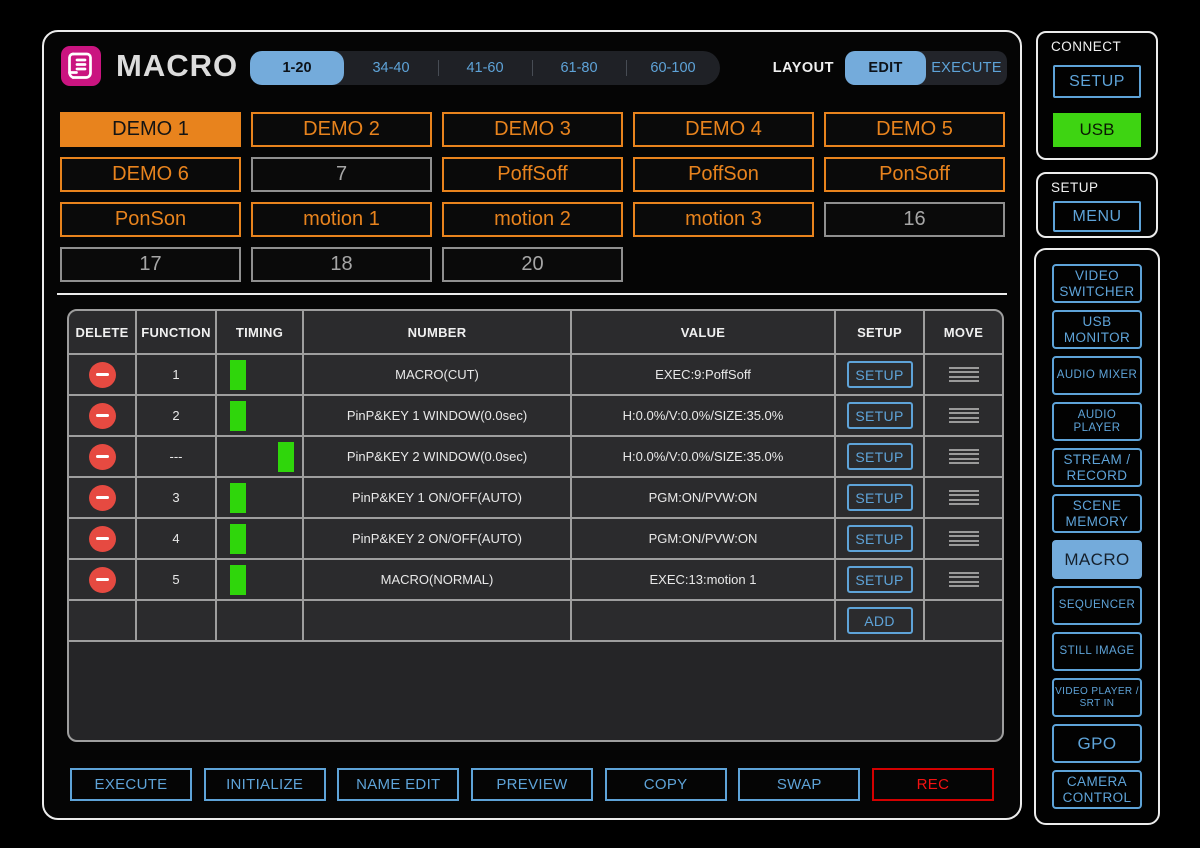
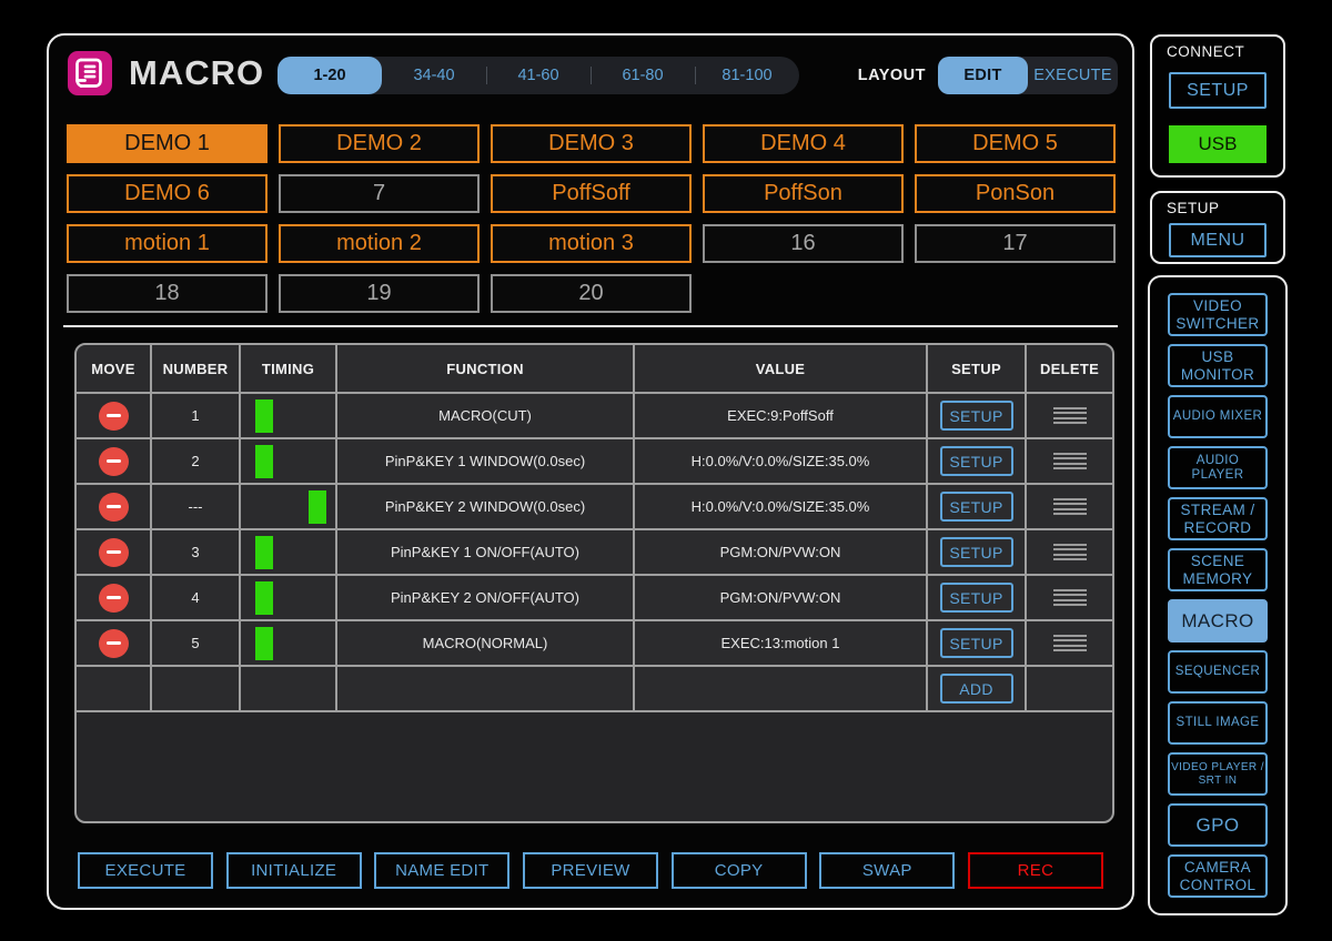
  MACRO
  1-20
  34-40
  41-60
  61-80
- 60-100
+ 81-100
  LAYOUT
  EDIT
  EXECUTE
  DEMO 1
  DEMO 2
  DEMO 3
  DEMO 4
  DEMO 5
  DEMO 6
  7
  PoffSoff
  PoffSon
- PonSoff
  PonSon
  motion 1
  motion 2
  motion 3
  16
  17
  18
+ 19
  20
- DELETE
+ MOVE
- FUNCTION
+ NUMBER
  TIMING
- NUMBER
+ FUNCTION
  VALUE
  SETUP
- MOVE
+ DELETE
  1
  MACRO(CUT)
  EXEC:9:PoffSoff
  SETUP
  2
  PinP&KEY 1 WINDOW(0.0sec)
  H:0.0%/V:0.0%/SIZE:35.0%
  SETUP
  ---
  PinP&KEY 2 WINDOW(0.0sec)
  H:0.0%/V:0.0%/SIZE:35.0%
  SETUP
  3
  PinP&KEY 1 ON/OFF(AUTO)
  PGM:ON/PVW:ON
  SETUP
  4
  PinP&KEY 2 ON/OFF(AUTO)
  PGM:ON/PVW:ON
  SETUP
  5
  MACRO(NORMAL)
  EXEC:13:motion 1
  SETUP
  ADD
  EXECUTE
  INITIALIZE
  NAME EDIT
  PREVIEW
  COPY
  SWAP
  REC
  CONNECT
  SETUP
  USB
  SETUP
  MENU
  VIDEO SWITCHER
  USB MONITOR
  AUDIO MIXER
  AUDIO PLAYER
  STREAM / RECORD
  SCENE MEMORY
  MACRO
  SEQUENCER
  STILL IMAGE
  VIDEO PLAYER / SRT IN
  GPO
  CAMERA CONTROL
